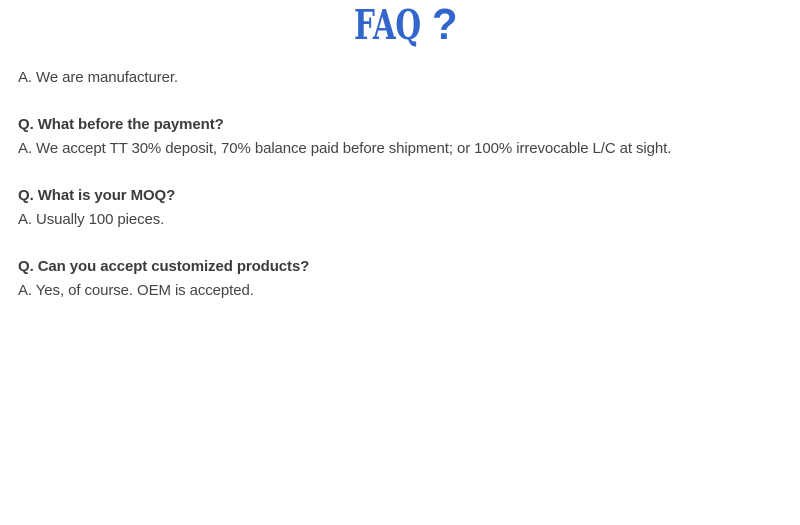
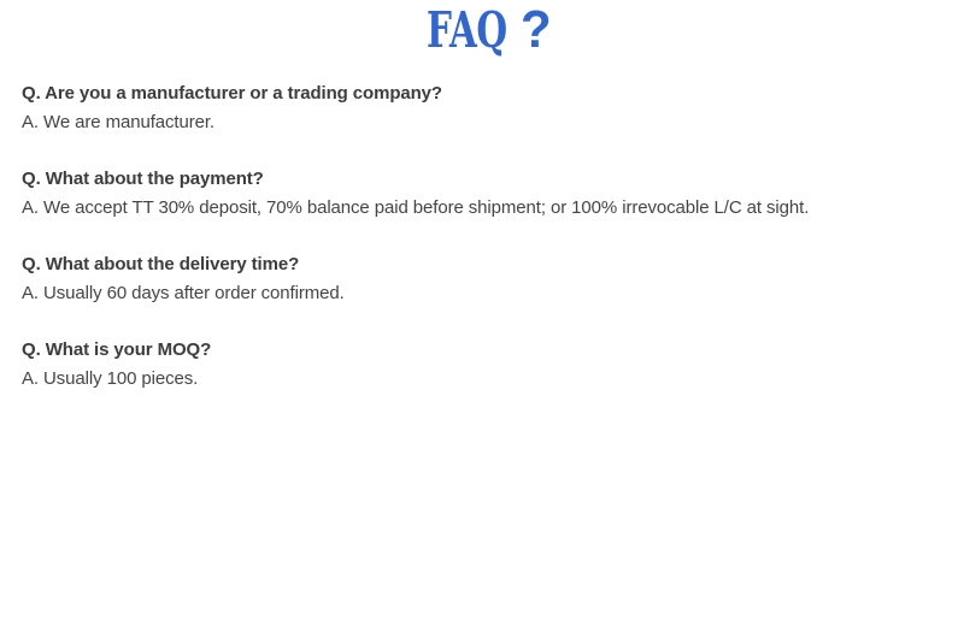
  FAQ ?
+ Q. Are you a manufacturer or a trading company?
  A. We are manufacturer.
- Q. What before the payment?
+ Q. What about the payment?
  A. We accept TT 30% deposit, 70% balance paid before shipment; or 100% irrevocable L/C at sight.
+ Q. What about the delivery time?
+ A. Usually 60 days after order confirmed.
  Q. What is your MOQ?
  A. Usually 100 pieces.
- Q. Can you accept customized products?
- A. Yes, of course. OEM is accepted.
